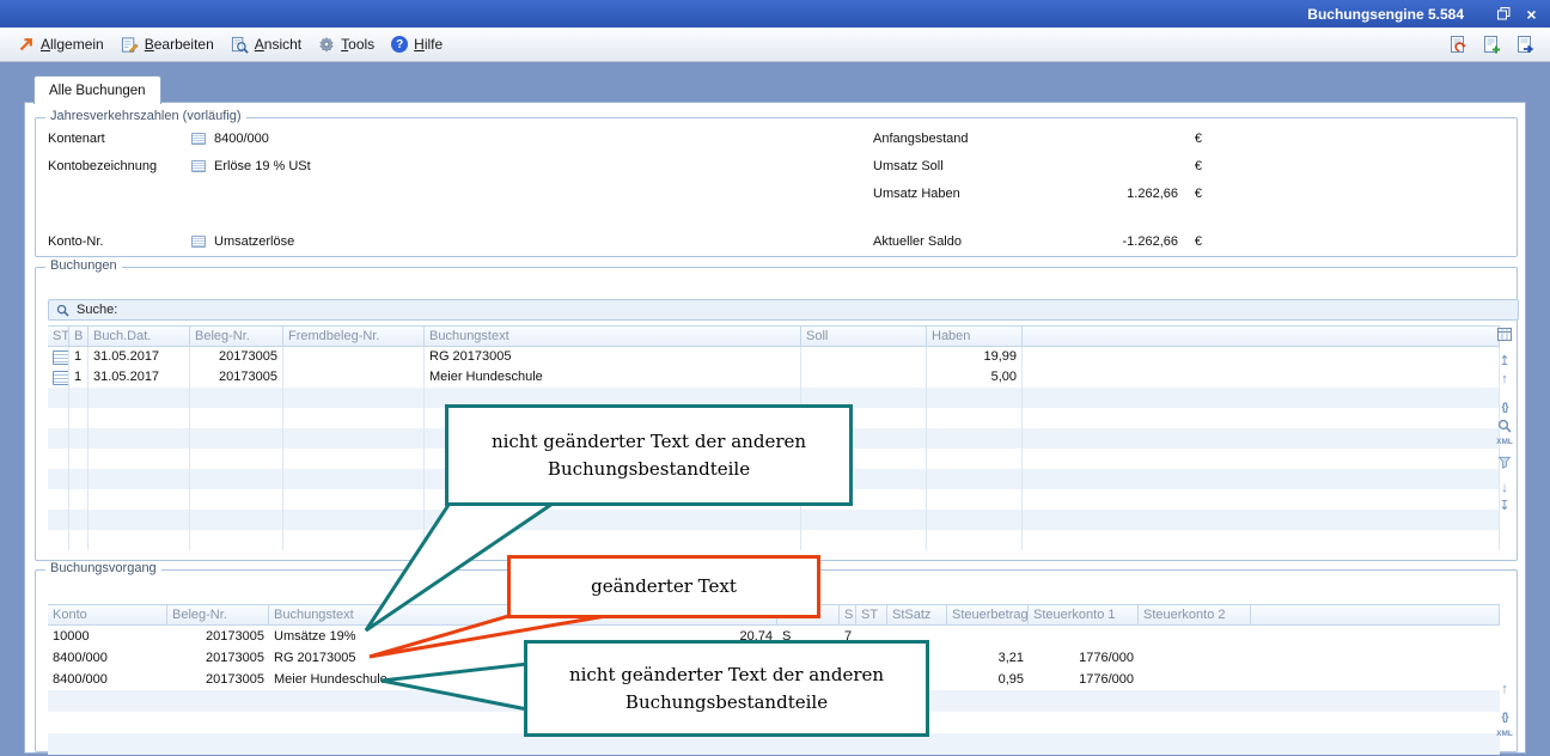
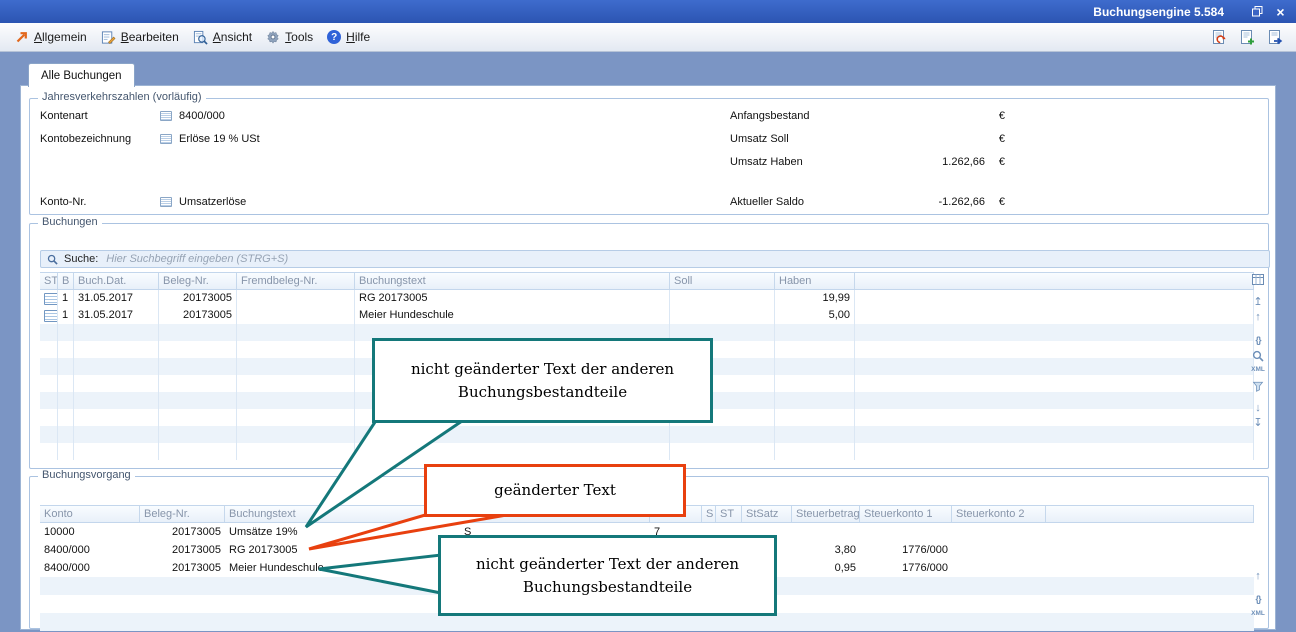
  Buchungsengine 5.584
  ×
  Allgemein
  Bearbeiten
  Ansicht
  Tools
  ?
  Hilfe
  Alle Buchungen
  Jahresverkehrszahlen (vorläufig)
  Kontenart
  8400/000
  Kontobezeichnung
  Erlöse 19 % USt
  Konto-Nr.
  Umsatzerlöse
  Anfangsbestand
  €
  Umsatz Soll
  €
  Umsatz Haben
  1.262,66
  €
  Aktueller Saldo
  -1.262,66
  €
  Buchungen
  Suche:
+ Hier Suchbegriff eingeben (STRG+S)
  ST
  B
  Buch.Dat.
  Beleg-Nr.
  Fremdbeleg-Nr.
  Buchungstext
  Soll
  Haben
  1
  31.05.2017
  20173005
  RG 20173005
  19,99
  1
  31.05.2017
  20173005
  Meier Hundeschule
  5,00
  ↥
  ↑
  {}
  ↓
  ↧
  Buchungsvorgang
  Konto
  Beleg-Nr.
  Buchungstext
  S
  ST
  StSatz
  Steuerbetrag
  Steuerkonto 1
  Steuerkonto 2
  10000
  20173005
  Umsätze 19%
- 20,74
  S
  7
  8400/000
  20173005
  RG 20173005
- 3,21
+ 3,80
  1776/000
  8400/000
  20173005
  Meier Hundeschul
  0,95
  1776/000
  ↑
  {}
  nicht geänderter Text der anderen Buchungsbestandteile
  geänderter Text
  nicht geänderter Text der anderen Buchungsbestandteile
